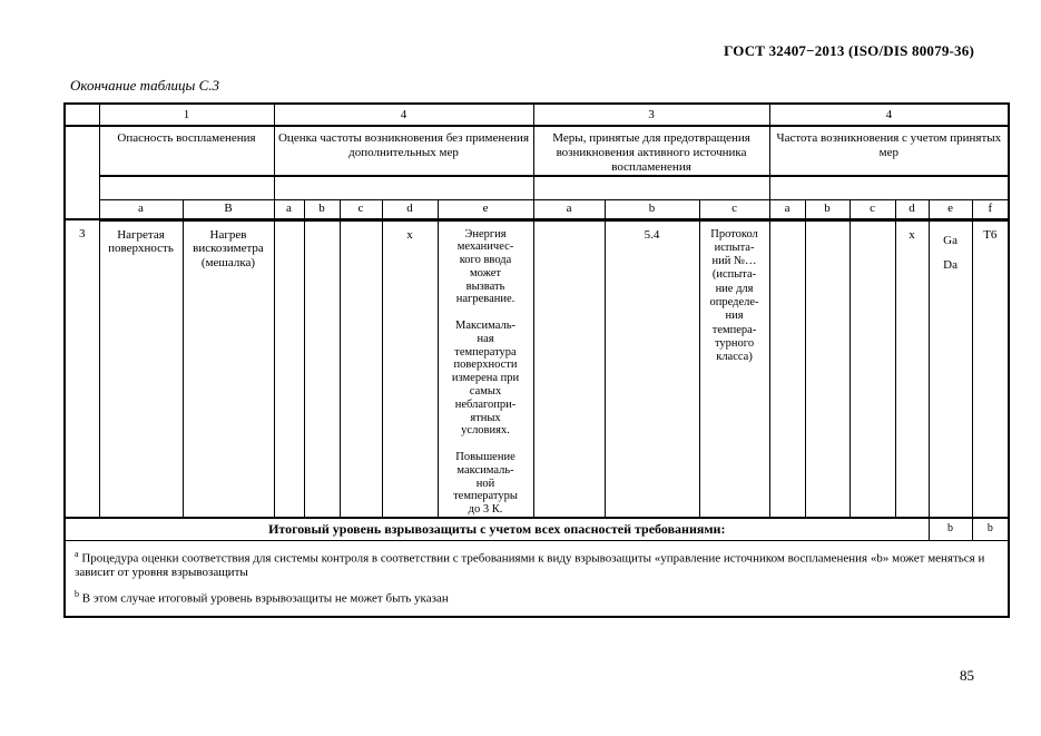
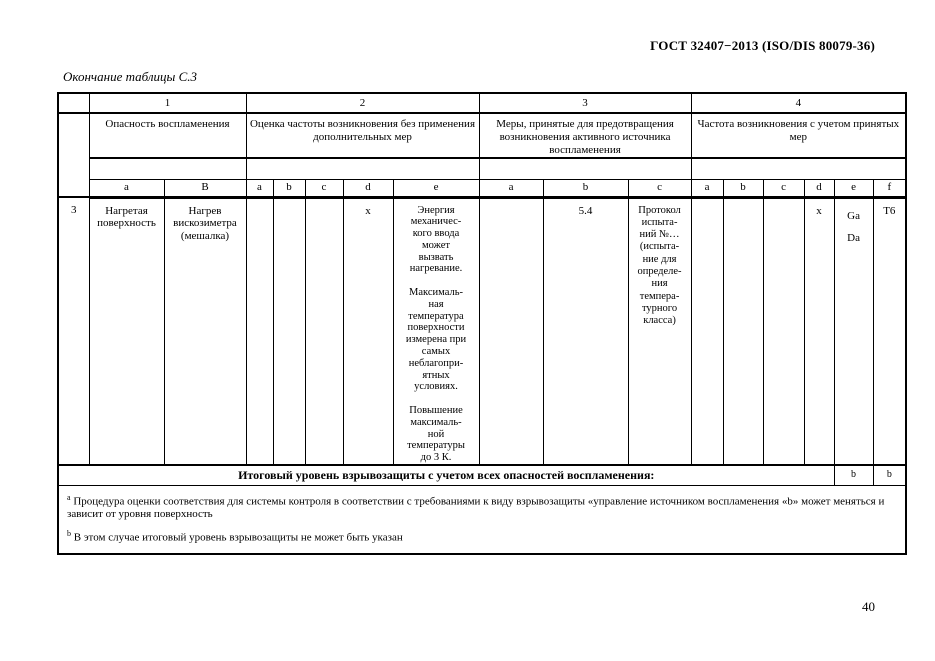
  ГОСТ 32407−2013 (ISO/DIS 80079-36)
  Окончание таблицы С.3
- 	1	4	3	4
+ 	1	2	3	4
  	Опасность воспламенения	Оценка частоты возникновения без применения дополнительных мер	Меры, принятые для предотвращения возникновения активного источника воспламенения	Частота возникновения с учетом принятых мер
  a	B	a	b	c	d	e	a	b	c	a	b	c	d	e	f
  3	Нагретая поверхность	Нагрев вискозиметра (мешалка)				x	Энергия механичес- кого ввода может вызвать нагревание. Максималь- ная температура поверхности измерена при самых неблагопри- ятных условиях. Повышение максималь- ной температуры до 3 К.		5.4	Протокол испыта- ний №… (испыта- ние для определе- ния темпера- турного класса)				x	Ga Da	T6
- Итоговый уровень взрывозащиты с учетом всех опасностей требованиями:	b	b
+ Итоговый уровень взрывозащиты с учетом всех опасностей воспламенения:	b	b
- a Процедура оценки соответствия для системы контроля в соответствии с требованиями к виду взрывозащиты «управление источником воспламенения «b» может меняться и зависит от уровня взрывозащиты b В этом случае итоговый уровень взрывозащиты не может быть указан
+ a Процедура оценки соответствия для системы контроля в соответствии с требованиями к виду взрывозащиты «управление источником воспламенения «b» может меняться и зависит от уровня поверхность b В этом случае итоговый уровень взрывозащиты не может быть указан
- 85
+ 40
